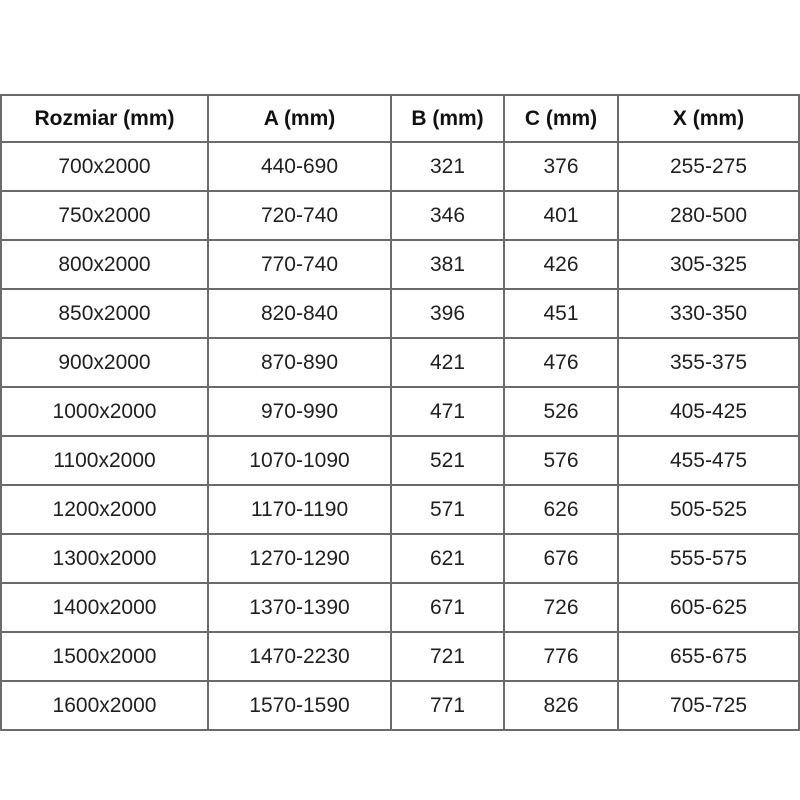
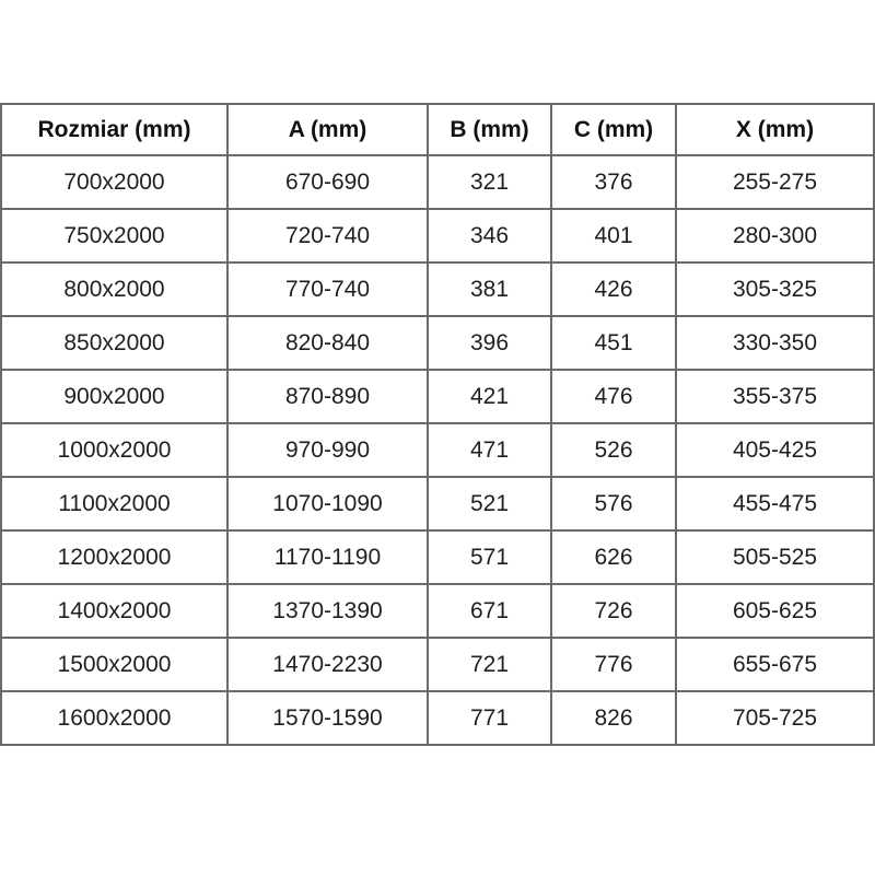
  Rozmiar (mm)	A (mm)	B (mm)	C (mm)	X (mm)
- 700x2000	440-690	321	376	255-275
+ 700x2000	670-690	321	376	255-275
- 750x2000	720-740	346	401	280-500
+ 750x2000	720-740	346	401	280-300
  800x2000	770-740	381	426	305-325
  850x2000	820-840	396	451	330-350
  900x2000	870-890	421	476	355-375
  1000x2000	970-990	471	526	405-425
  1100x2000	1070-1090	521	576	455-475
  1200x2000	1170-1190	571	626	505-525
- 1300x2000	1270-1290	621	676	555-575
  1400x2000	1370-1390	671	726	605-625
  1500x2000	1470-2230	721	776	655-675
  1600x2000	1570-1590	771	826	705-725
